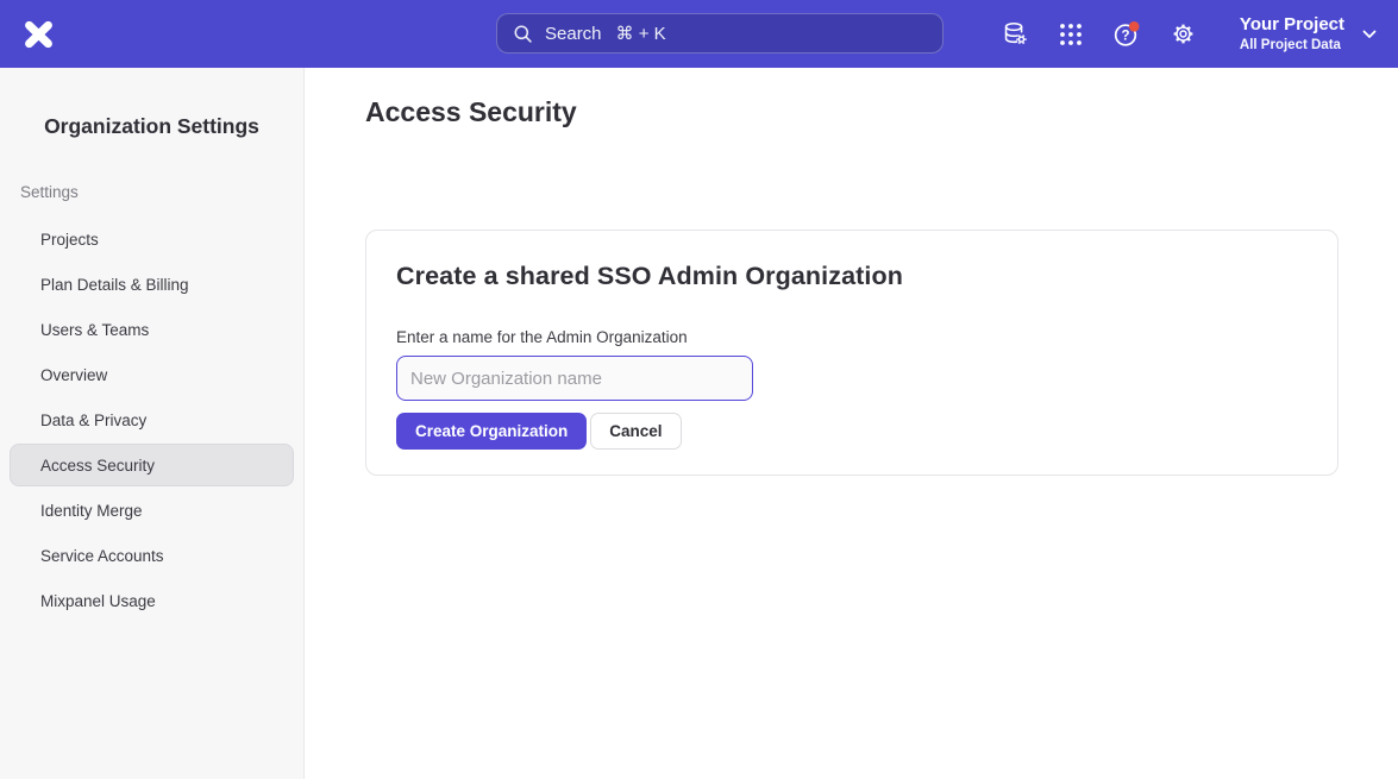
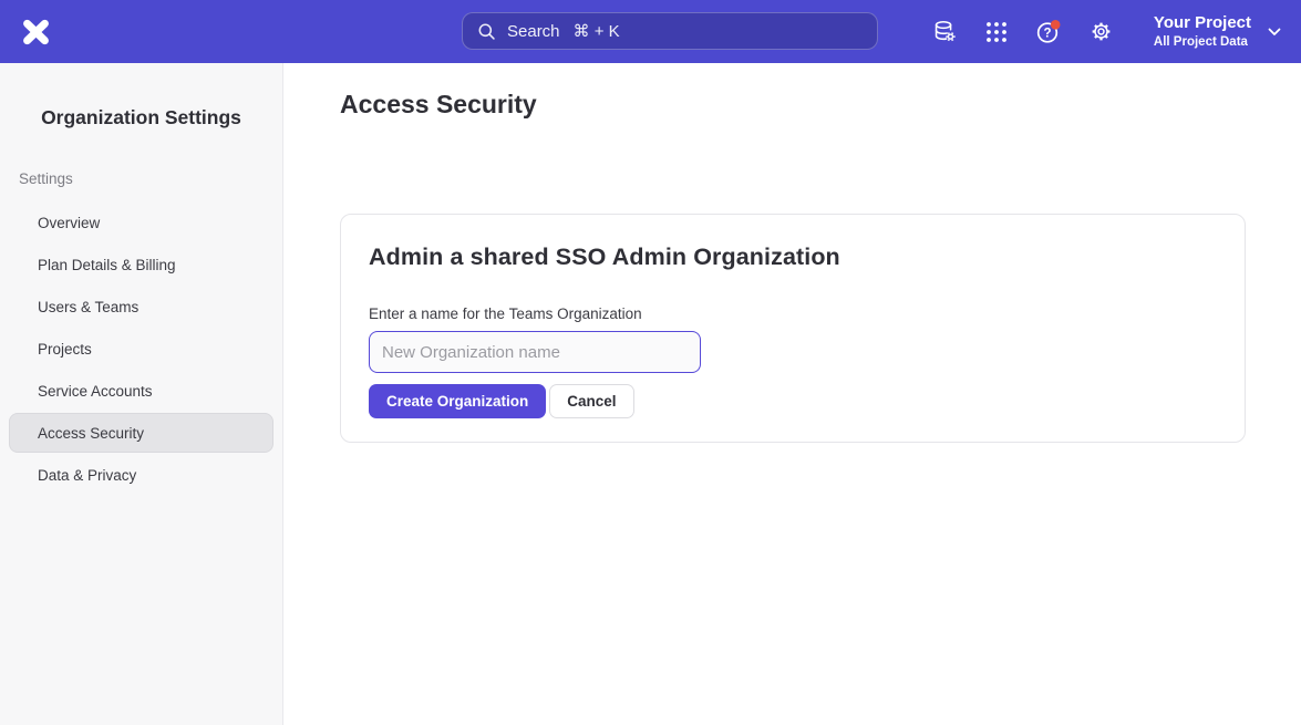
  Search
  ⌘ + K
  ?
  Your Project
  All Project Data
  Organization Settings
  Settings
- Projects
+ Overview
  Plan Details & Billing
  Users & Teams
- Overview
+ Projects
- Data & Privacy
+ Service Accounts
  Access Security
- Identity Merge
- Service Accounts
+ Data & Privacy
- Mixpanel Usage
  Access Security
- Create a shared SSO Admin Organization
+ Admin a shared SSO Admin Organization
- Enter a name for the Admin Organization
+ Enter a name for the Teams Organization
  New Organization name
  Create Organization
  Cancel
